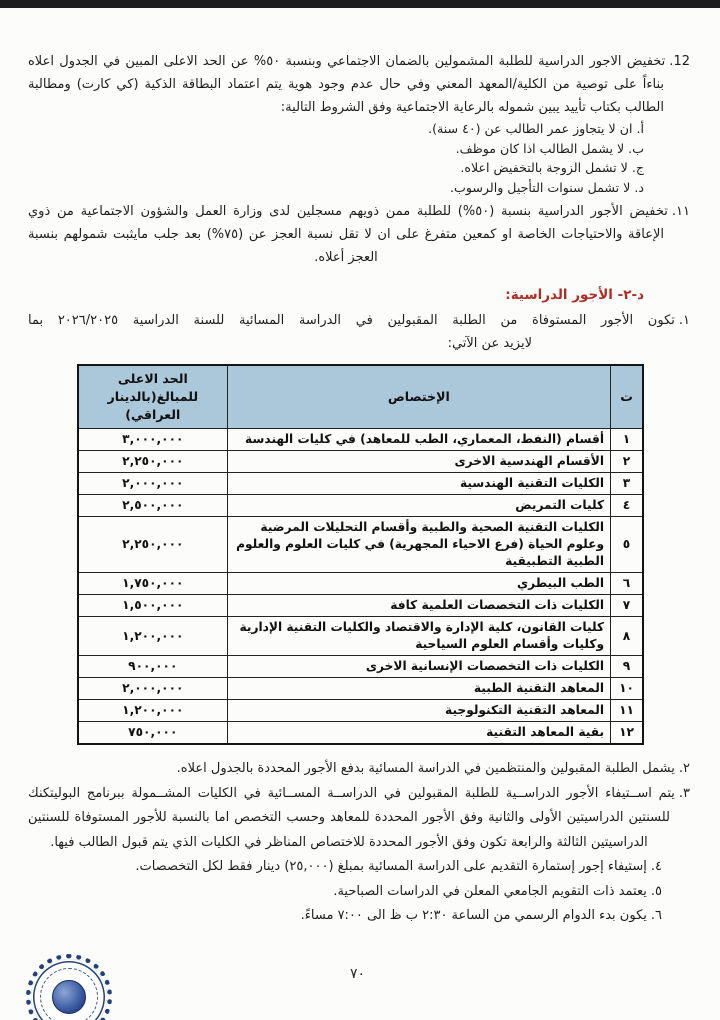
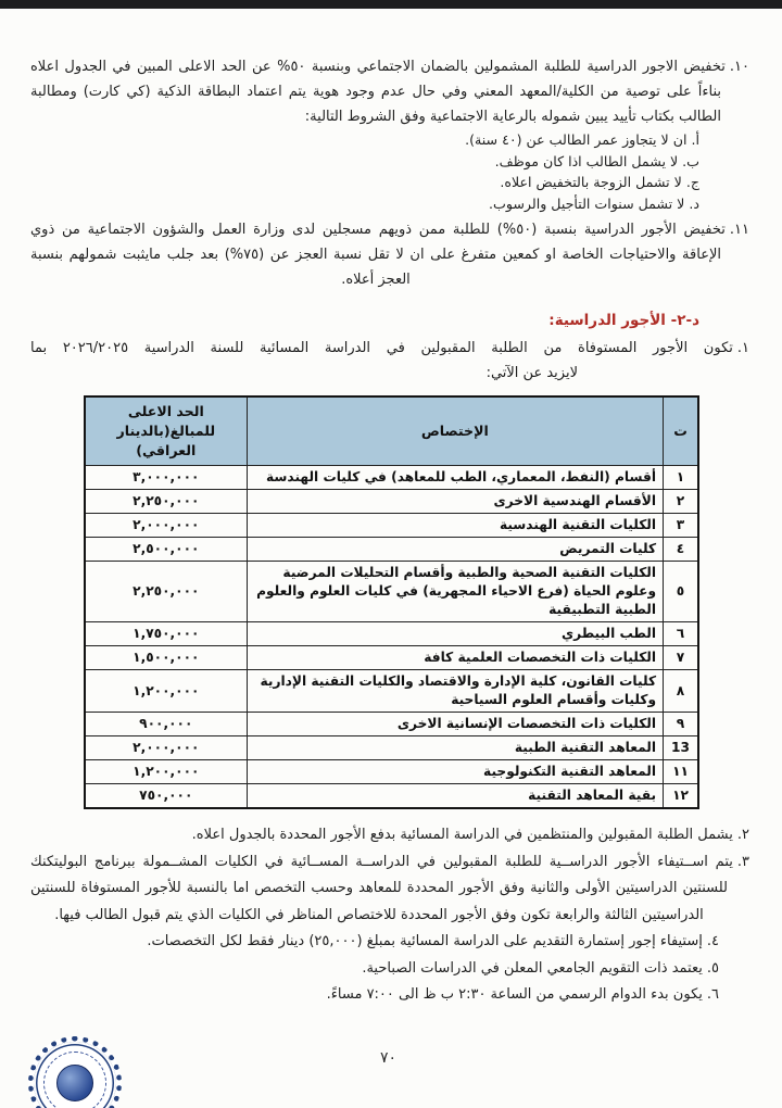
- 12.تخفيض الاجور الدراسية للطلبة المشمولين بالضمان الاجتماعي وبنسبة ٥٠% عن الحد الاعلى المبين في الجدول اعلاه بناءاً على توصية من الكلية/المعهد المعني وفي حال عدم وجود هوية يتم اعتماد البطاقة الذكية (كي كارت) ومطالبة الطالب بكتاب تأييد يبين شموله بالرعاية الاجتماعية وفق الشروط التالية:
+ ١٠.تخفيض الاجور الدراسية للطلبة المشمولين بالضمان الاجتماعي وبنسبة ٥٠% عن الحد الاعلى المبين في الجدول اعلاه بناءاً على توصية من الكلية/المعهد المعني وفي حال عدم وجود هوية يتم اعتماد البطاقة الذكية (كي كارت) ومطالبة الطالب بكتاب تأييد يبين شموله بالرعاية الاجتماعية وفق الشروط التالية:
  أ.ان لا يتجاوز عمر الطالب عن (٤٠ سنة).
  ب.لا يشمل الطالب اذا كان موظف.
  ج.لا تشمل الزوجة بالتخفيض اعلاه.
  د.لا تشمل سنوات التأجيل والرسوب.
  ١١.تخفيض الأجور الدراسية بنسبة (٥٠%) للطلبة ممن ذويهم مسجلين لدى وزارة العمل والشؤون الاجتماعية من ذوي الإعاقة والاحتياجات الخاصة او كمعين متفرغ على ان لا تقل نسبة العجز عن (٧٥%) بعد جلب مايثبت شمولهم بنسبة العجز أعلاه.
  د-٢- الأجور الدراسية:
  ١.تكون الأجور المستوفاة من الطلبة المقبولين في الدراسة المسائية للسنة الدراسية ٢٠٢٦/٢٠٢٥ بما
  لايزيد عن الآتي:
  ت	الإختصاص	الحد الاعلىللمبالغ(بالدينار العراقي)
  ١	أقسام (النفط، المعماري، الطب للمعاهد) في كليات الهندسة	٣,٠٠٠,٠٠٠
  ٢	الأقسام الهندسية الاخرى	٢,٢٥٠,٠٠٠
  ٣	الكليات التقنية الهندسية	٢,٠٠٠,٠٠٠
  ٤	كليات التمريض	٢,٥٠٠,٠٠٠
  ٥	الكليات التقنية الصحية والطبية وأقسام التحليلات المرضية وعلوم الحياة (فرع الاحياء المجهرية) في كليات العلوم والعلوم الطبية التطبيقية	٢,٢٥٠,٠٠٠
  ٦	الطب البيطري	١,٧٥٠,٠٠٠
  ٧	الكليات ذات التخصصات العلمية كافة	١,٥٠٠,٠٠٠
  ٨	كليات القانون، كلية الإدارة والاقتصاد والكليات التقنية الإدارية وكليات وأقسام العلوم السياحية	١,٢٠٠,٠٠٠
  ٩	الكليات ذات التخصصات الإنسانية الاخرى	٩٠٠,٠٠٠
- ١٠	المعاهد التقنية الطبية	٢,٠٠٠,٠٠٠
+ 13	المعاهد التقنية الطبية	٢,٠٠٠,٠٠٠
  ١١	المعاهد التقنية التكنولوجية	١,٢٠٠,٠٠٠
  ١٢	بقية المعاهد التقنية	٧٥٠,٠٠٠
  ٢.يشمل الطلبة المقبولين والمنتظمين في الدراسة المسائية بدفع الأجور المحددة بالجدول اعلاه.
  ٣.يتم اســتيفاء الأجور الدراســية للطلبة المقبولين في الدراســة المســائية في الكليات المشــمولة ببرنامج البوليتكنك للسنتين الدراسيتين الأولى والثانية وفق الأجور المحددة للمعاهد وحسب التخصص اما بالنسبة للأجور المستوفاة للسنتين الدراسيتين الثالثة والرابعة تكون وفق الأجور المحددة للاختصاص المناظر في الكليات الذي يتم قبول الطالب فيها.
  ٤.إستيفاء إجور إستمارة التقديم على الدراسة المسائية بمبلغ (٢٥,٠٠٠) دينار فقط لكل التخصصات.
  ٥.يعتمد ذات التقويم الجامعي المعلن في الدراسات الصباحية.
  ٦.يكون بدء الدوام الرسمي من الساعة ٢:٣٠ ب ظ الى ٧:٠٠ مساءً.
  ٧٠
